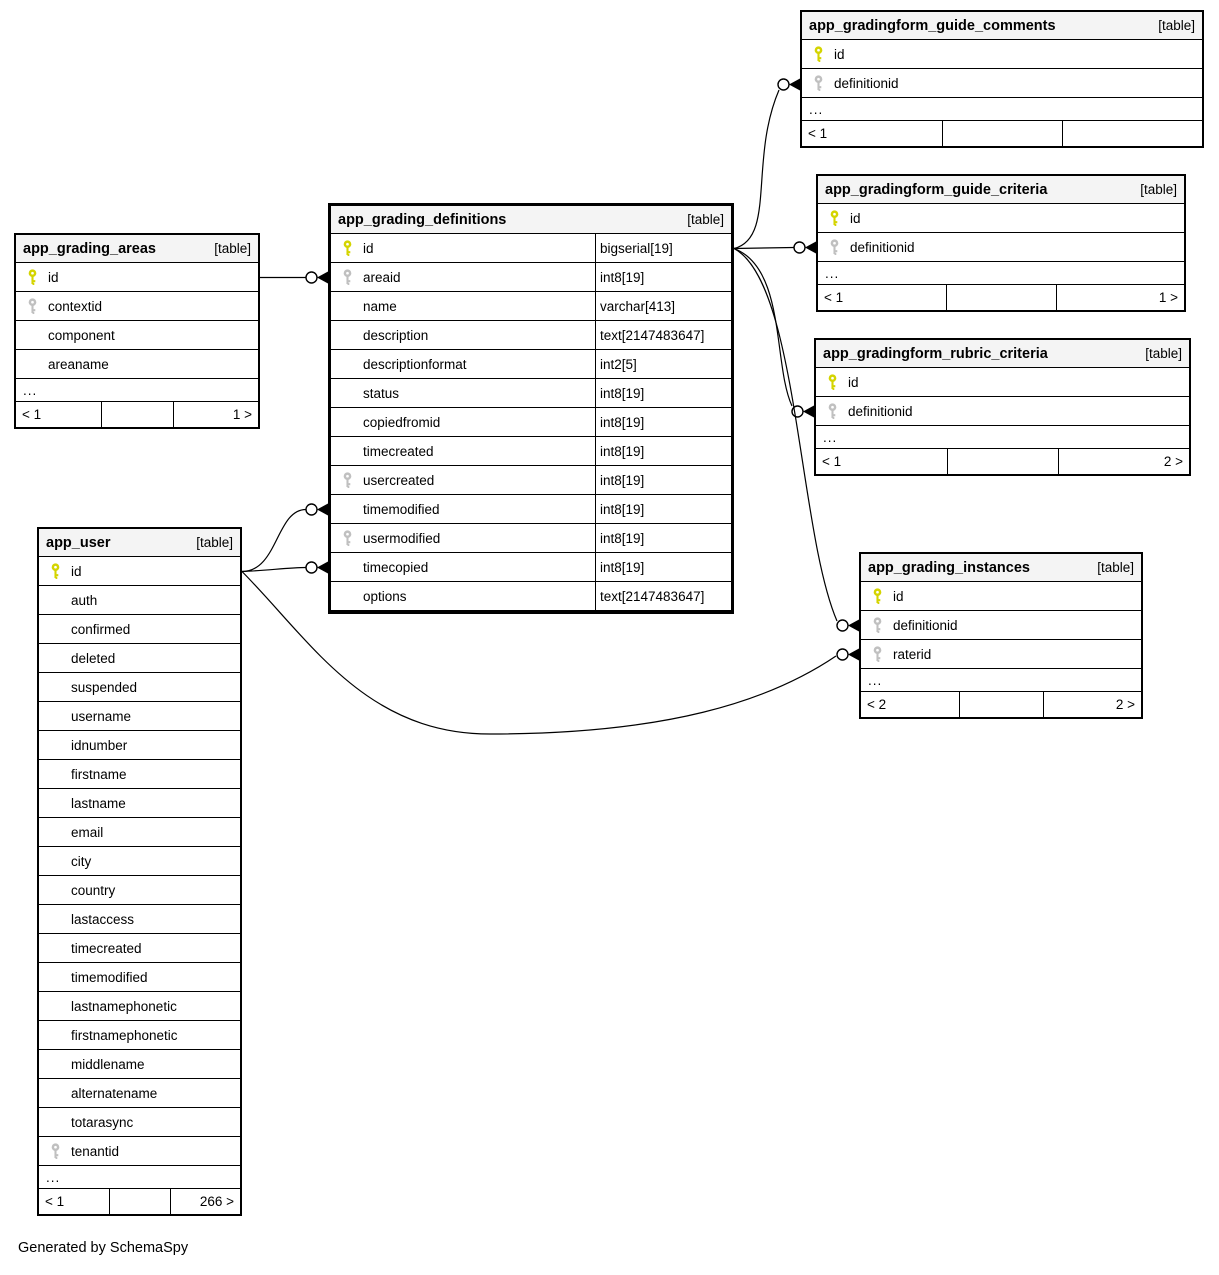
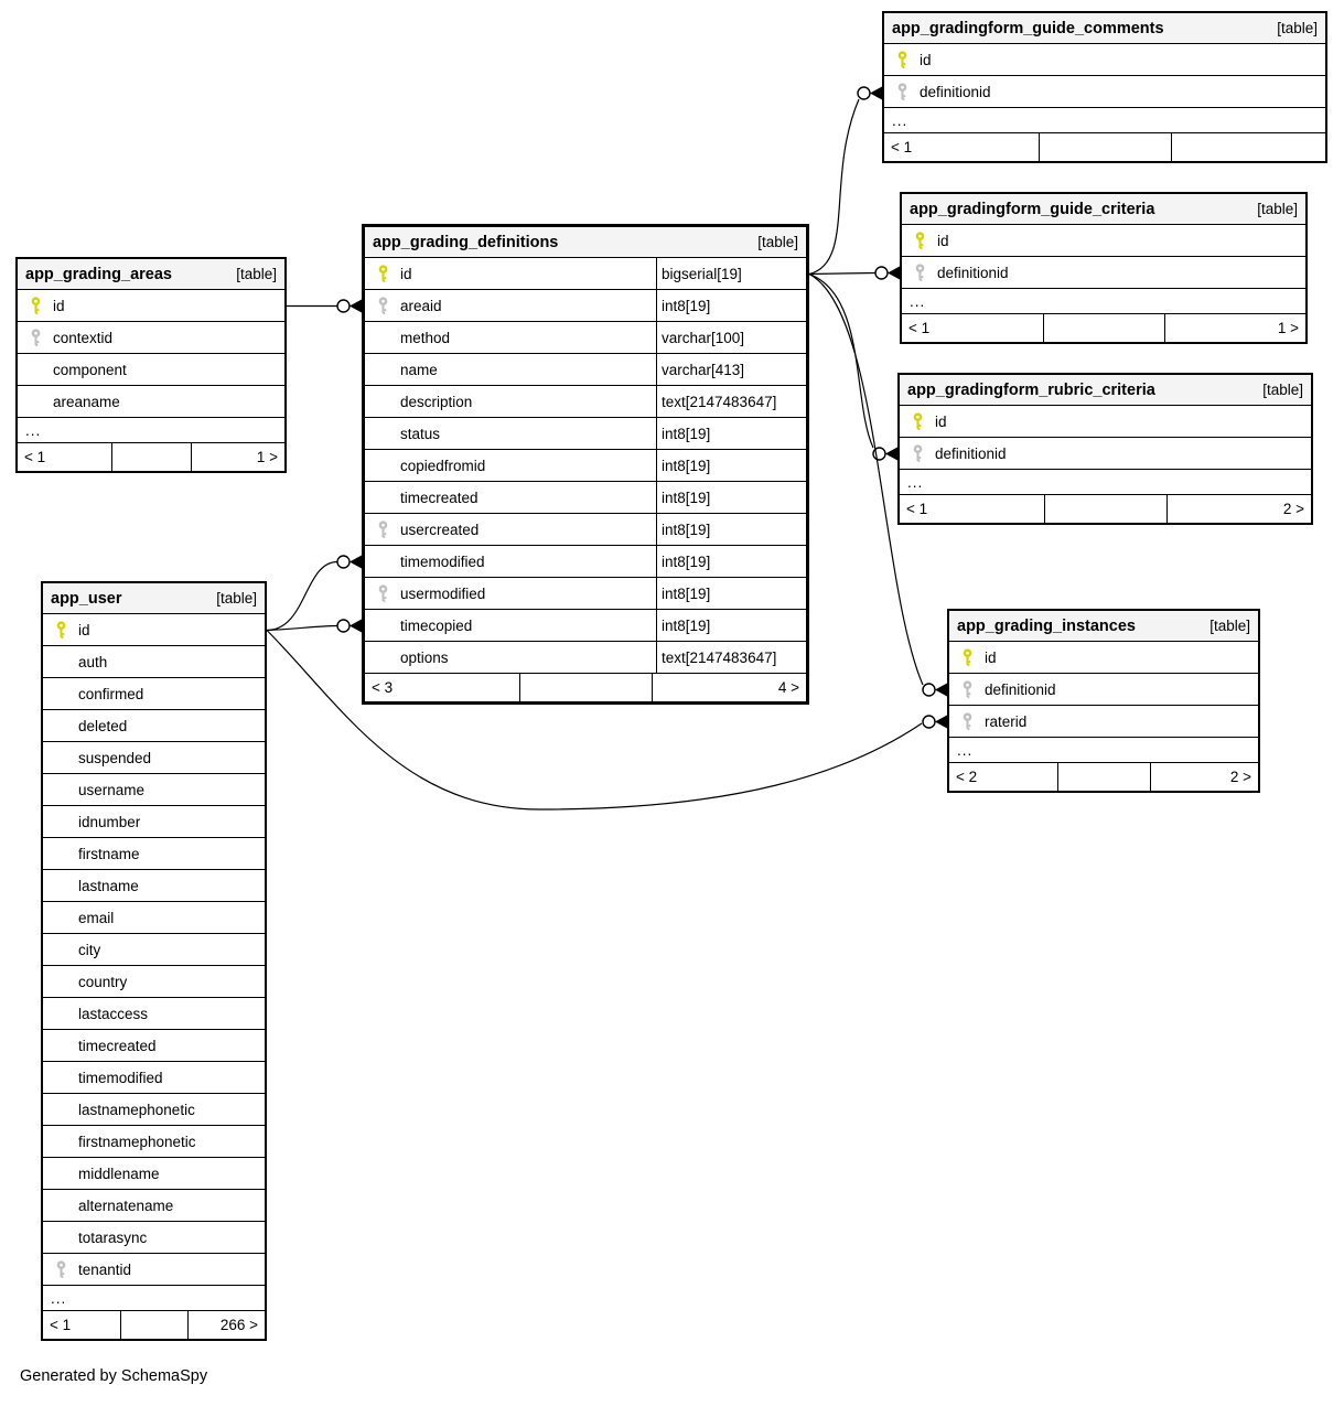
  app_gradingform_guide_comments
  [table]
  id
  definitionid
  ...
  < 1
  app_gradingform_guide_criteria
  [table]
  id
  definitionid
  ...
  < 1
  1 >
  app_gradingform_rubric_criteria
  [table]
  id
  definitionid
  ...
  < 1
  2 >
  app_grading_definitions
  [table]
  id
  bigserial[19]
  areaid
  int8[19]
+ method
+ varchar[100]
  name
  varchar[413]
  description
  text[2147483647]
- descriptionformat
- int2[5]
  status
  int8[19]
  copiedfromid
  int8[19]
  timecreated
  int8[19]
  usercreated
  int8[19]
  timemodified
  int8[19]
  usermodified
  int8[19]
  timecopied
  int8[19]
  options
  text[2147483647]
+ < 3
+ 4 >
  app_grading_areas
  [table]
  id
  contextid
  component
  areaname
  ...
  < 1
  1 >
  app_user
  [table]
  id
  auth
  confirmed
  deleted
  suspended
  username
  idnumber
  firstname
  lastname
  email
  city
  country
  lastaccess
  timecreated
  timemodified
  lastnamephonetic
  firstnamephonetic
  middlename
  alternatename
  totarasync
  tenantid
  ...
  < 1
  266 >
  app_grading_instances
  [table]
  id
  definitionid
  raterid
  ...
  < 2
  2 >
  Generated by SchemaSpy
